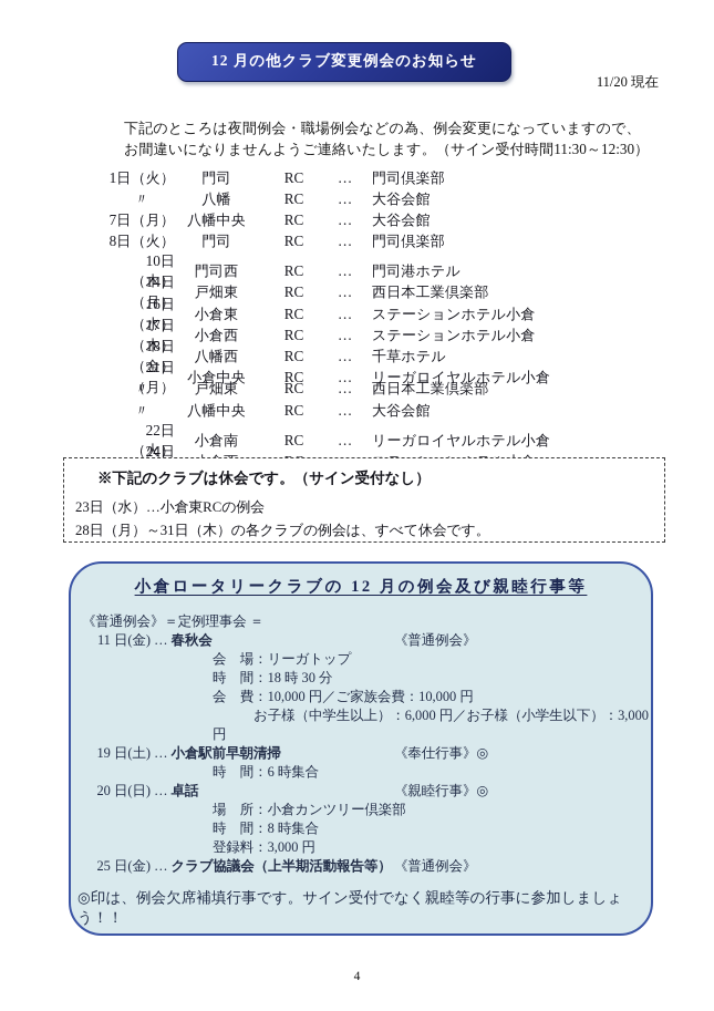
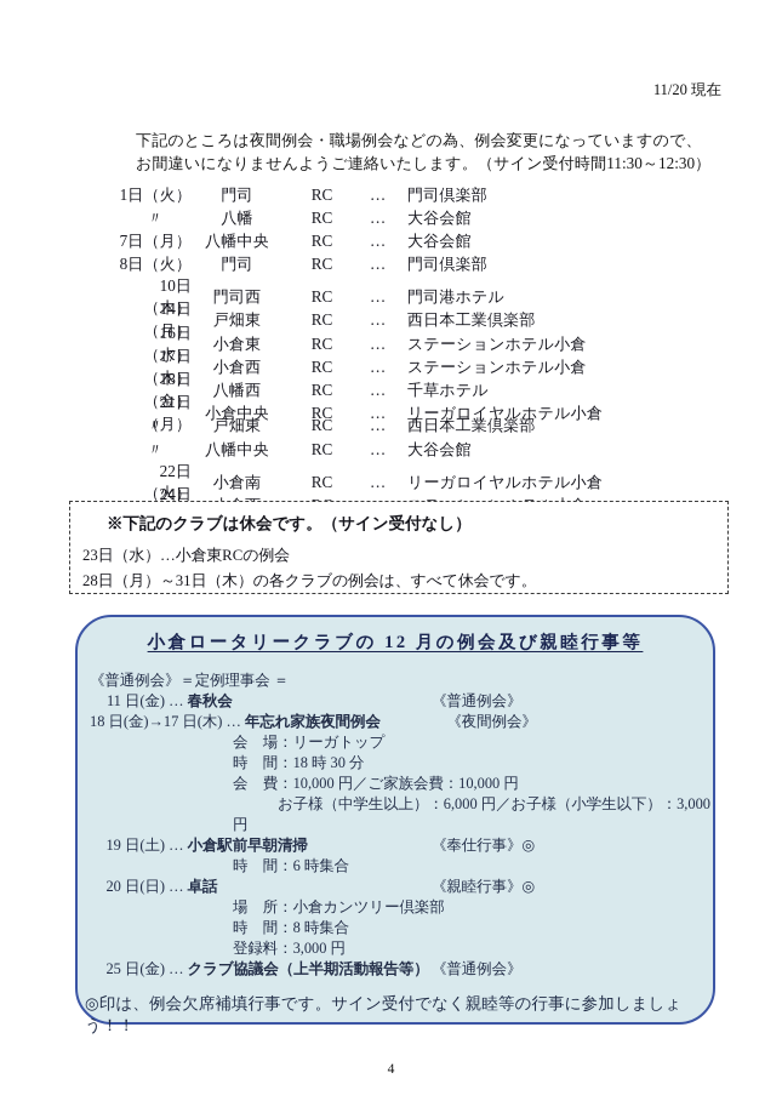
- 12 月の他クラブ変更例会のお知らせ
  11/20 現在
  下記のところは夜間例会・職場例会などの為、例会変更になっていますので、
  お間違いになりませんようご連絡いたします。（サイン受付時間11:30～12:30）
  1日（火）
  門司
  RC
  …
  門司倶楽部
  〃
  八幡
  RC
  …
  大谷会館
  7日（月）
  八幡中央
  RC
  …
  大谷会館
  8日（火）
  門司
  RC
  …
  門司倶楽部
  10日（木）
  門司西
  RC
  …
  門司港ホテル
  14日（月）
  戸畑東
  RC
  …
  西日本工業倶楽部
  16日（水）
  小倉東
  RC
  …
  ステーションホテル小倉
  17日（木）
  小倉西
  RC
  …
  ステーションホテル小倉
  18日（金）
  八幡西
  RC
  …
  千草ホテル
  21日（月）
  小倉中央
  RC
  …
  リーガロイヤルホテル小倉
  〃
  戸畑東
  RC
  …
  西日本工業倶楽部
  〃
  八幡中央
  RC
  …
  大谷会館
  22日（火）
  小倉南
  RC
  …
  リーガロイヤルホテル小倉
  ※下記のクラブは休会です。（サイン受付なし）
  23日（水）…小倉東RCの例会
  28日（月）～31日（木）の各クラブの例会は、すべて休会です。
  小倉ロータリークラブの 12 月の例会及び親睦行事等
  《普通例会》＝定例理事会 ＝
  11 日(金) … 春秋会
  《普通例会》
+ 18 日(金)→17 日(木) … 年忘れ家族夜間例会
+ 《夜間例会》
  会 場：リーガトップ
  時 間：18 時 30 分
  会 費：10,000 円／ご家族会費：10,000 円
  お子様（中学生以上）：6,000 円／お子様（小学生以下）：3,000 円
  19 日(土) … 小倉駅前早朝清掃
  《奉仕行事》◎
  時 間：6 時集合
  20 日(日) … 卓話
  《親睦行事》◎
  場 所：小倉カンツリー倶楽部
  時 間：8 時集合
  登録料：3,000 円
  25 日(金) … クラブ協議会（上半期活動報告等）
  《普通例会》
  ◎印は、例会欠席補填行事です。サイン受付でなく親睦等の行事に参加しましょう！！
  4
